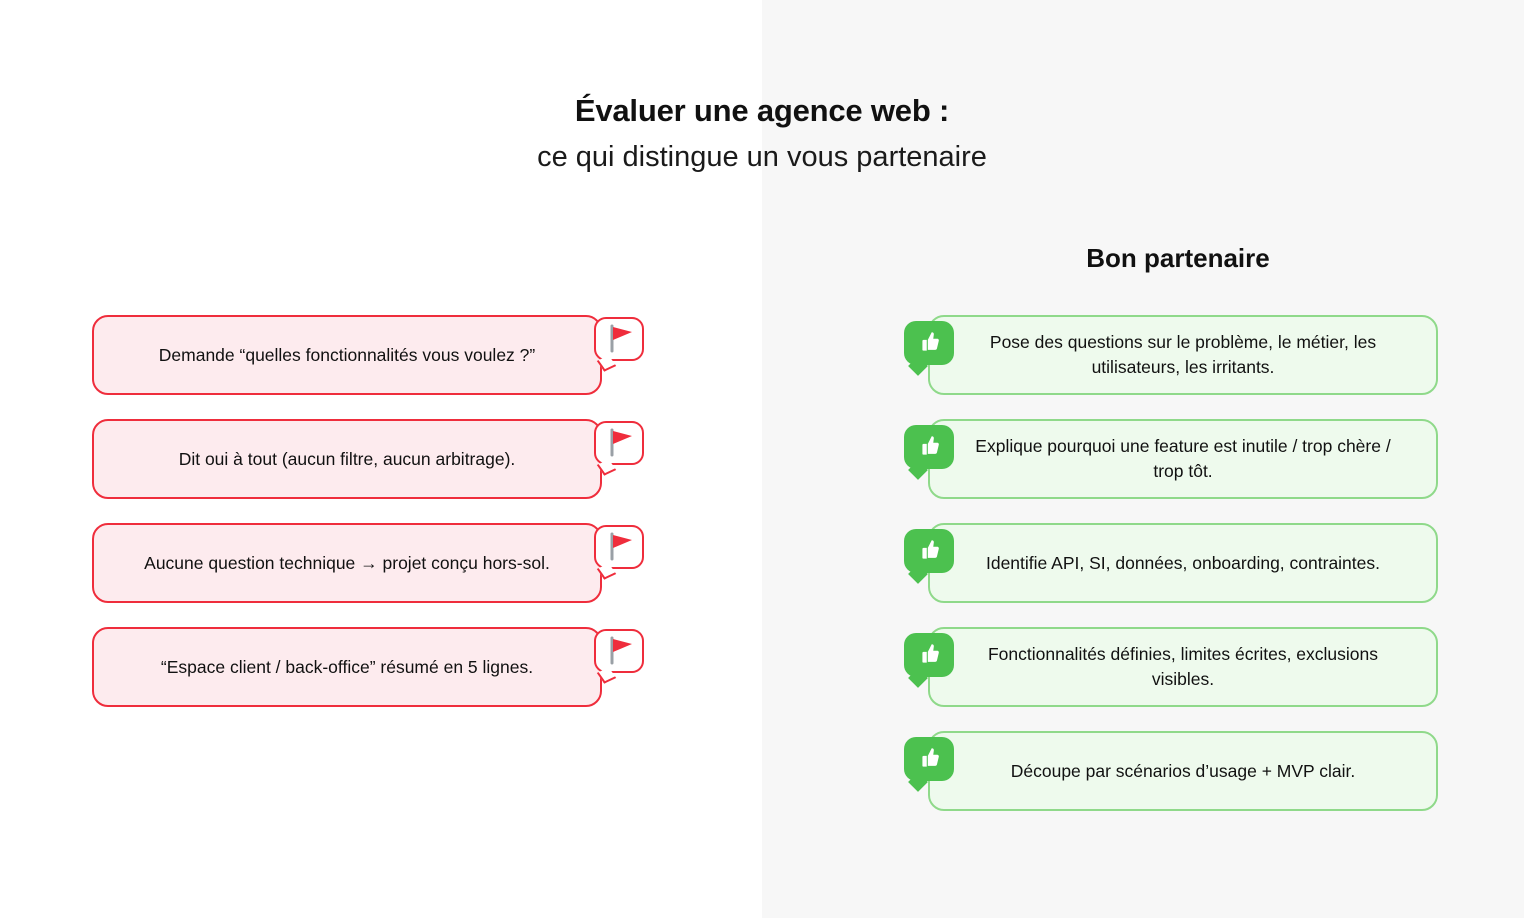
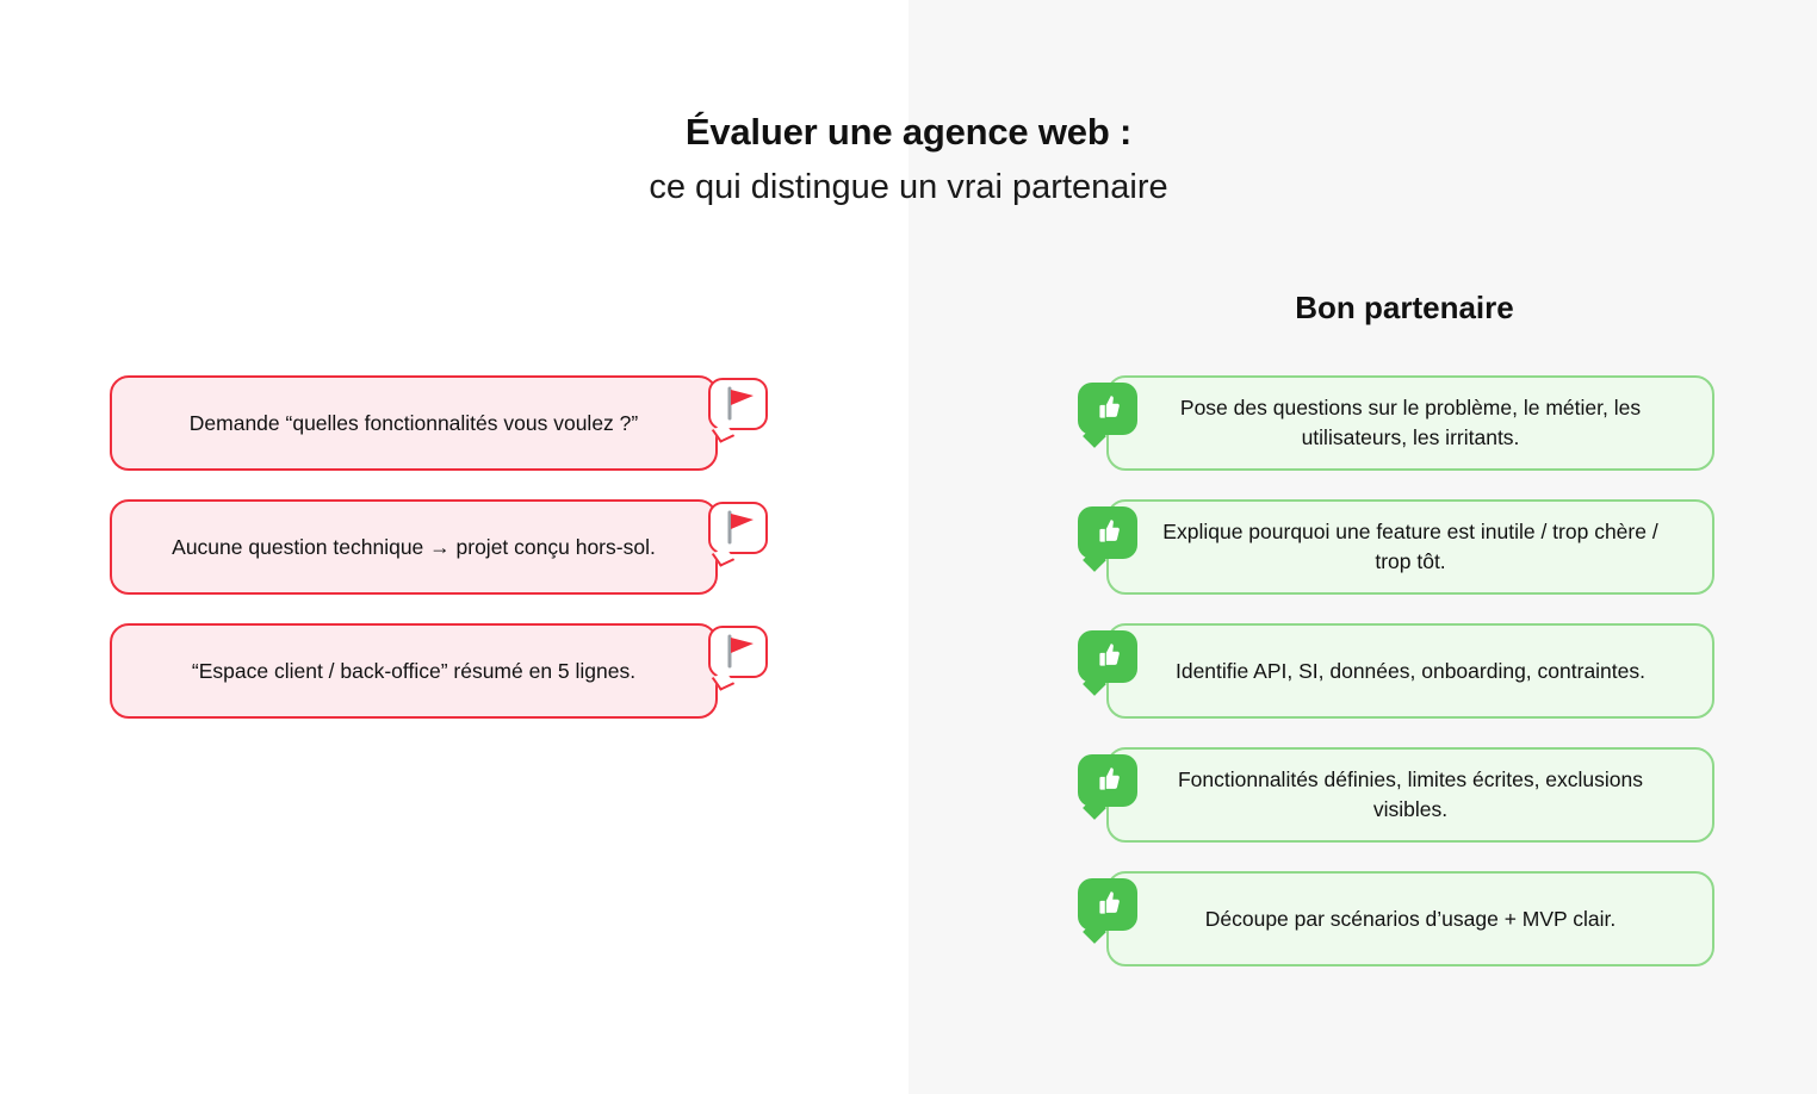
  Évaluer une agence web :
- ce qui distingue un vous partenaire
+ ce qui distingue un vrai partenaire
  Bon partenaire
  Demande “quelles fonctionnalités vous voulez ?”
- Dit oui à tout (aucun filtre, aucun arbitrage).
  Aucune question technique → projet conçu hors-sol.
  “Espace client / back-office” résumé en 5 lignes.
  Pose des questions sur le problème, le métier, les utilisateurs, les irritants.
  Explique pourquoi une feature est inutile / trop chère / trop tôt.
  Identifie API, SI, données, onboarding, contraintes.
  Fonctionnalités définies, limites écrites, exclusions visibles.
  Découpe par scénarios d’usage + MVP clair.
